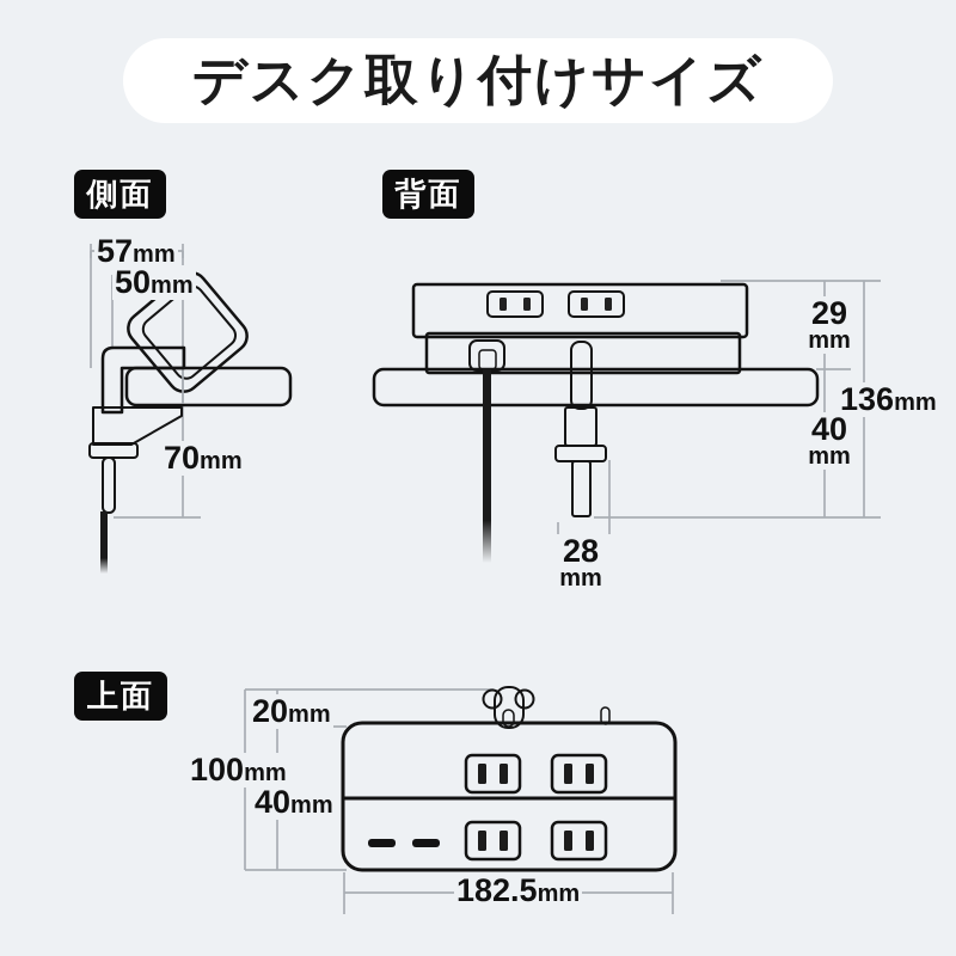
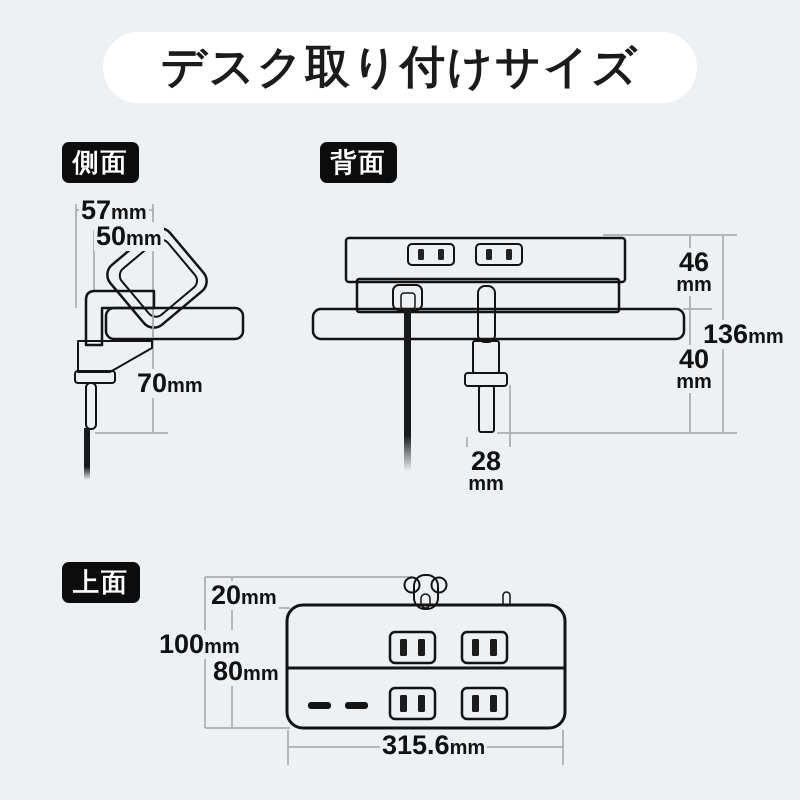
  デスク取り付けサイズ
  側面
  背面
  上面
  57mm
  50mm
  70mm
- 29
+ 46
  mm
  136mm
  40
  mm
  28
  mm
  20mm
  100mm
- 40mm
+ 80mm
- 182.5mm
+ 315.6mm
